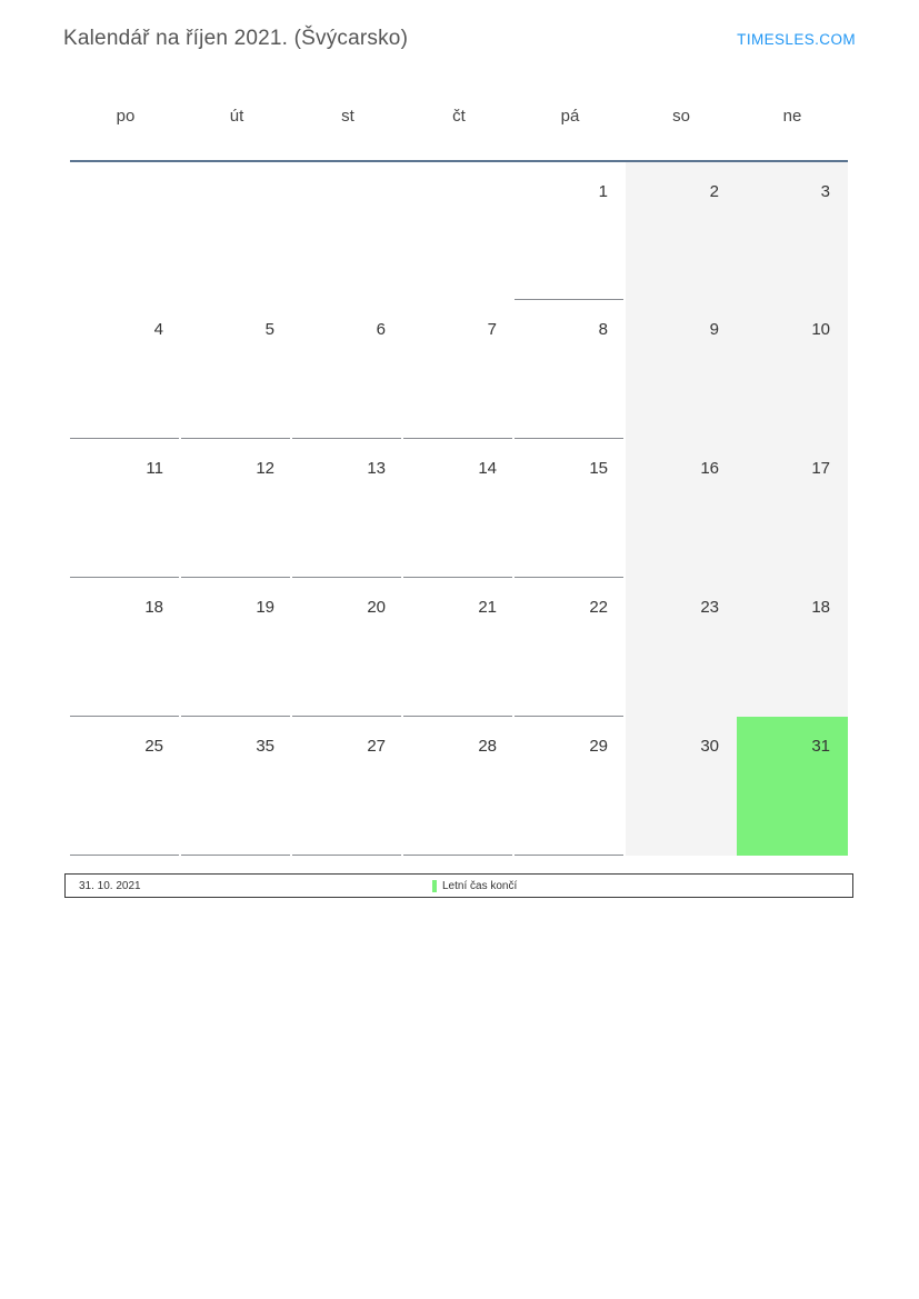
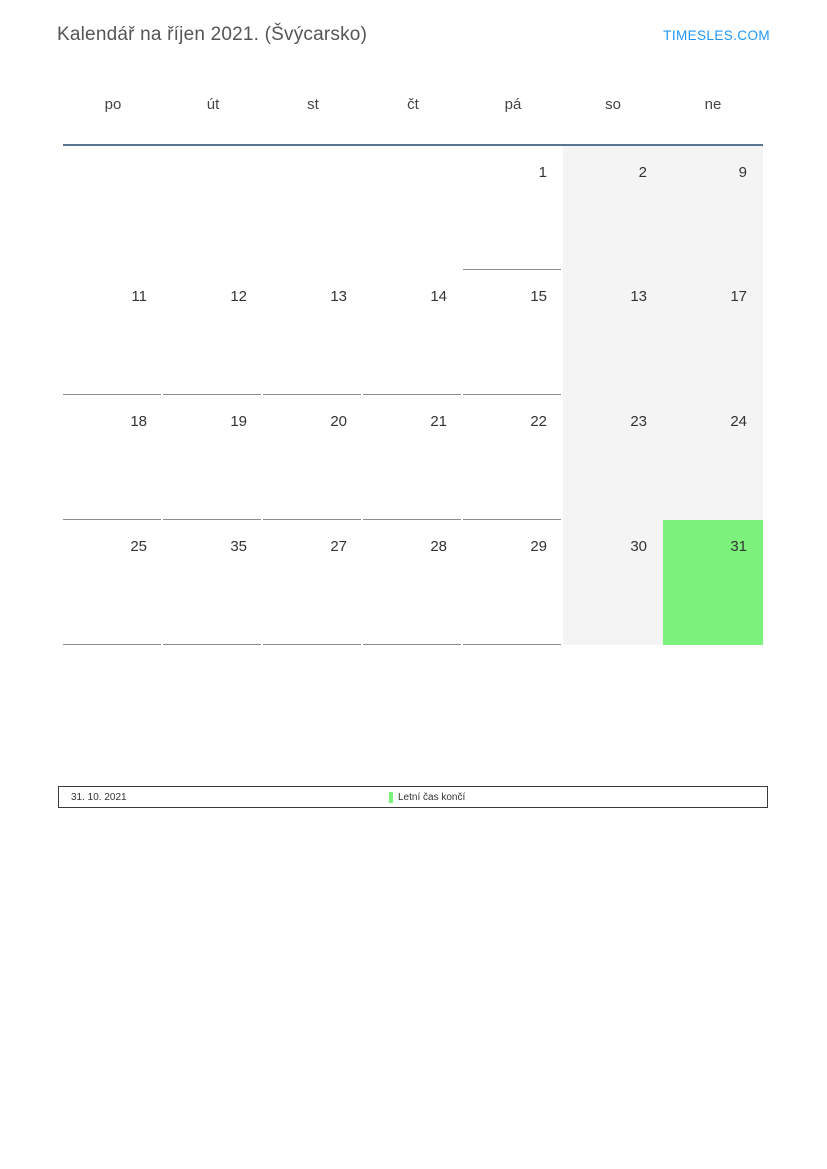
  Kalendář na říjen 2021. (Švýcarsko)
  TIMESLES.COM
  po	út	st	čt	pá	so	ne
- 				1	2	3
+ 				1	2	9
- 4	5	6	7	8	9	10
- 11	12	13	14	15	16	17
+ 11	12	13	14	15	13	17
- 18	19	20	21	22	23	18
+ 18	19	20	21	22	23	24
  25	35	27	28	29	30	31
  31. 10. 2021
  Letní čas končí
